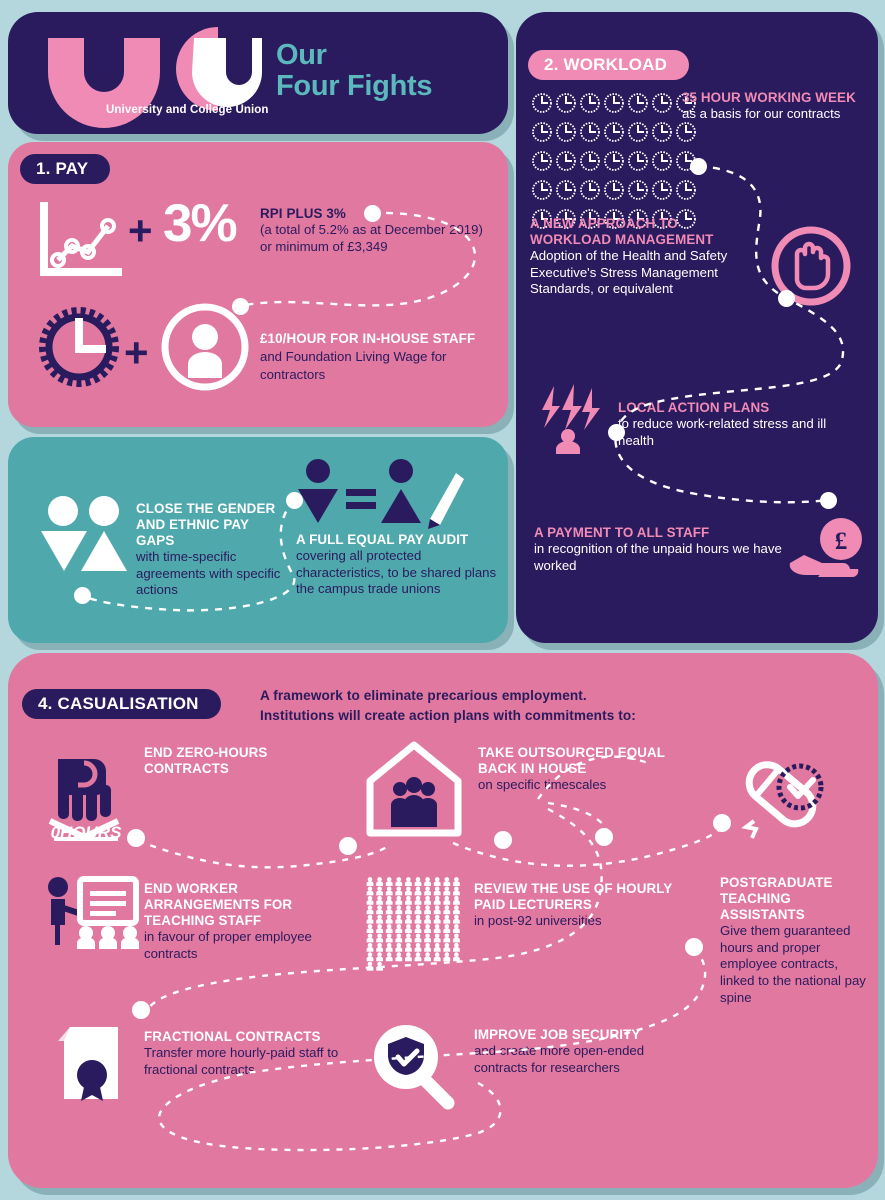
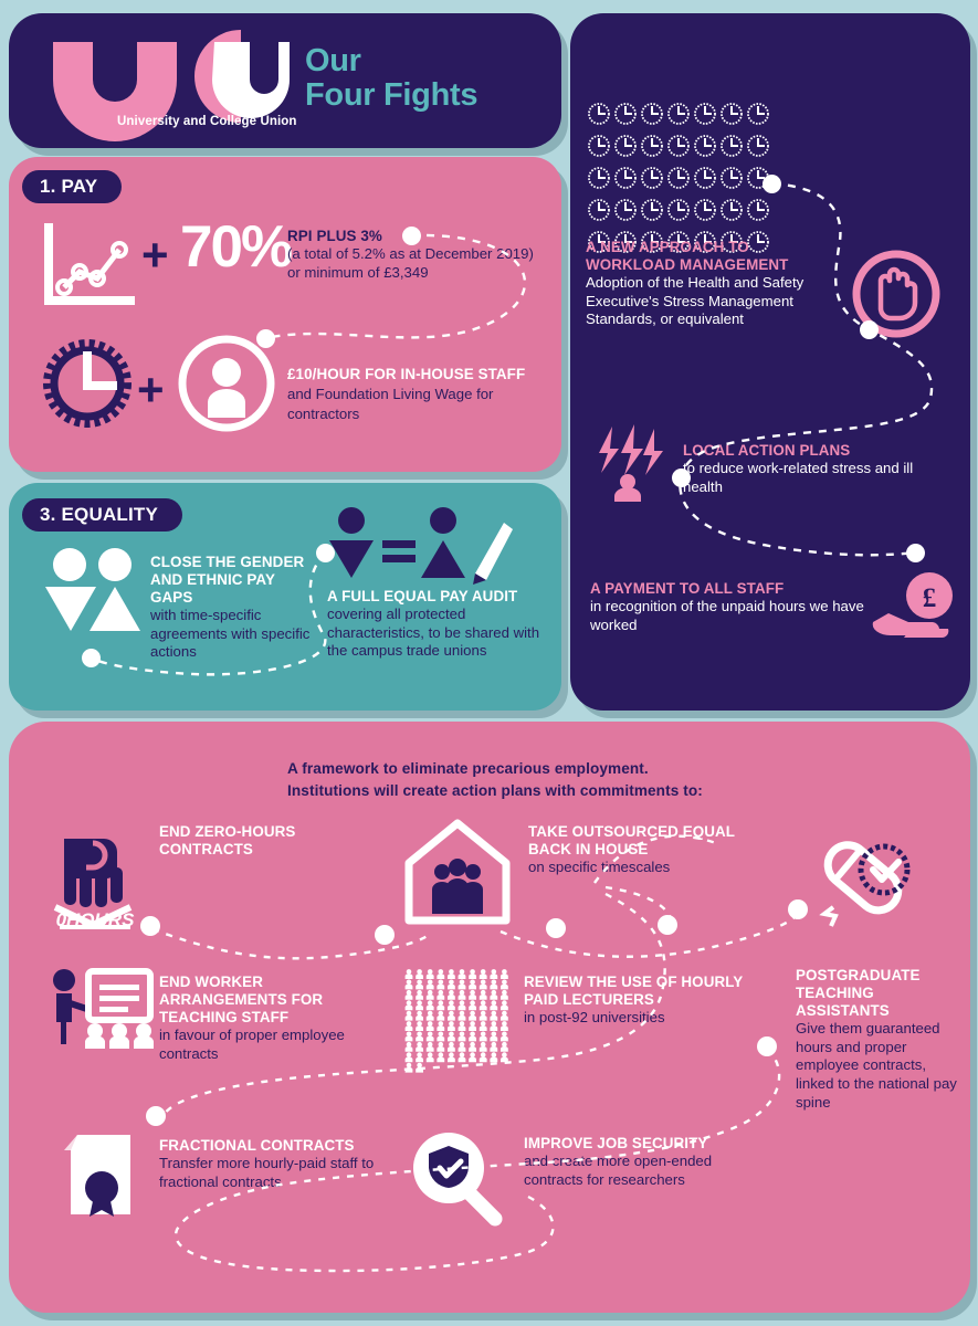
  University and College Union
  Our
  Four Fights
  1. PAY
  +
- 3%
+ 70%
  RPI PLUS 3%
  (a total of 5.2% as at December 2019) or minimum of £3,349
  +
  £10/HOUR FOR IN-HOUSE STAFF and Foundation Living Wage for contractors
+ 3. EQUALITY
  CLOSE THE GENDER AND ETHNIC PAY GAPS
  with time-specific agreements with specific actions
  A FULL EQUAL PAY AUDIT
- covering all protected characteristics, to be shared plans the campus trade unions
+ covering all protected characteristics, to be shared with the campus trade unions
- 2. WORKLOAD
- 35 HOUR WORKING WEEK
- as a basis for our contracts
  A NEW APPROACH TO WORKLOAD MANAGEMENT
  Adoption of the Health and Safety Executive's Stress Management Standards, or equivalent
  LOCAL ACTION PLANS
  to reduce work-related stress and ill health
  A PAYMENT TO ALL STAFF
  in recognition of the unpaid hours we have worked
  £
- 4. CASUALISATION
  A framework to eliminate precarious employment.
  Institutions will create action plans with commitments to:
  0HOURS
  END ZERO-HOURS CONTRACTS
  TAKE OUTSOURCED EQUAL BACK IN HOUSE
  on specific tmescales
  POSTGRADUATE TEACHING ASSISTANTS
  Give them guaranteed hours and proper employee contracts, linked to the national pay spine
  END WORKER ARRANGEMENTS FOR TEACHING STAFF
  in favour of proper employee contracts
  REVIEW THE USE OF HOURLY PAID LECTURERS
  in post-92 universities
  FRACTIONAL CONTRACTS
  Transfer more hourly-paid staff to fractional contracts
  IMPROVE JOB SECURITY
  and cre more open-ended contracts for researchers
